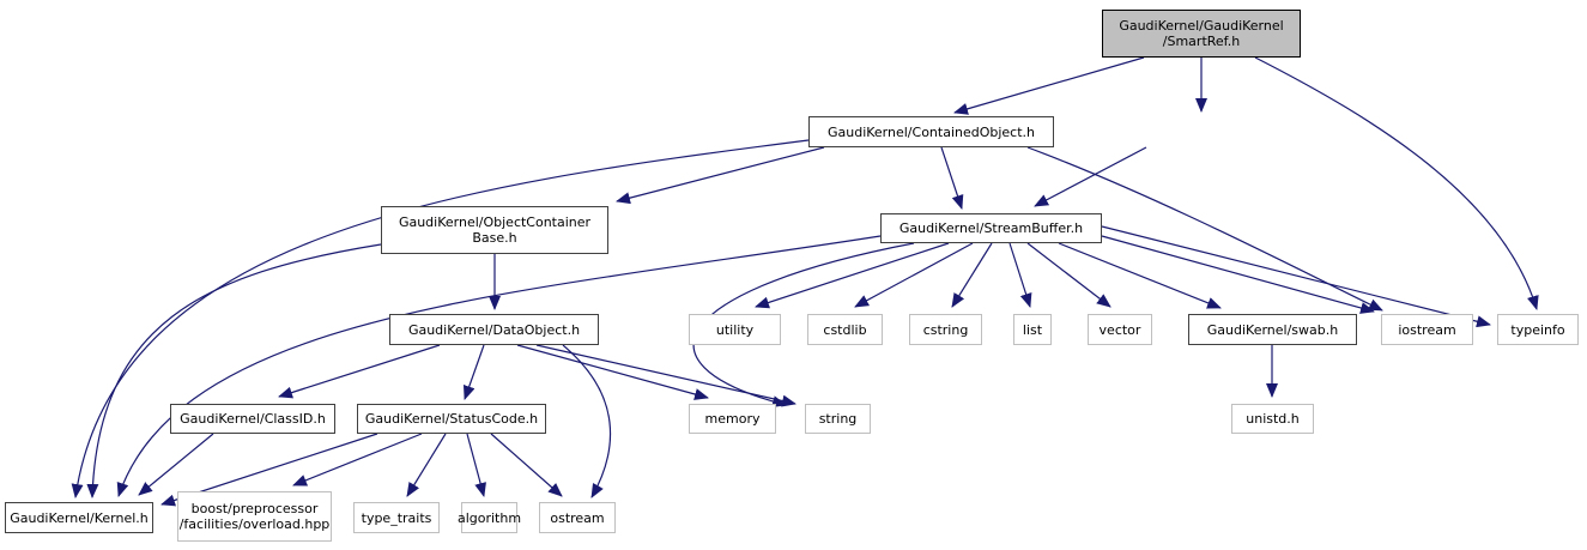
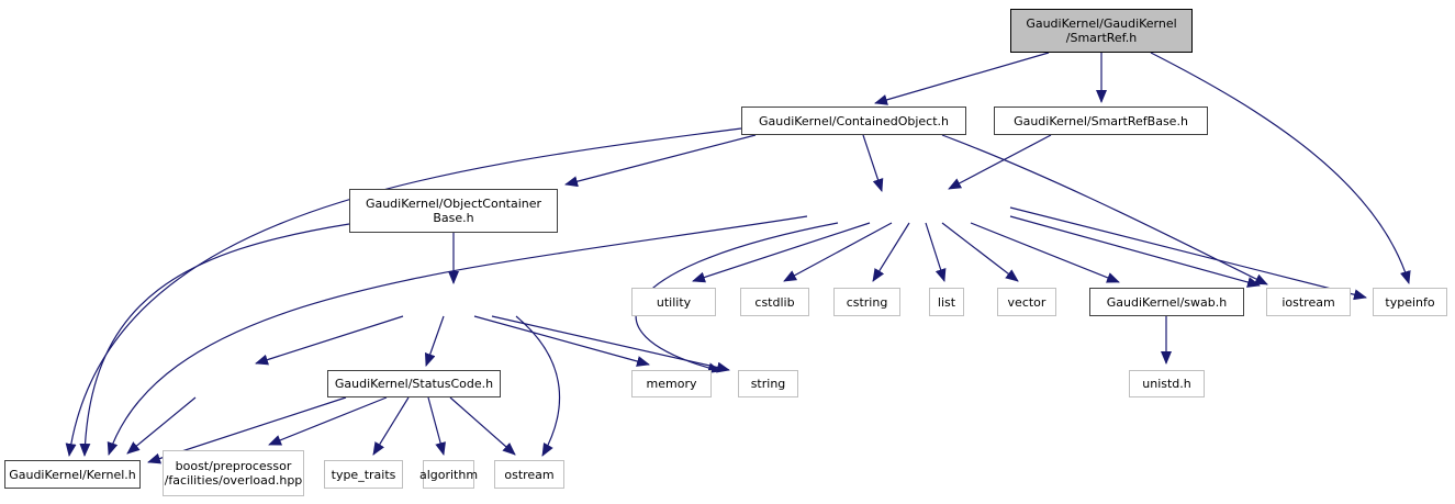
  GaudiKernel/GaudiKernel
  /SmartRef.h
  GaudiKernel/ContainedObject.h
+ GaudiKernel/SmartRefBase.h
  GaudiKernel/ObjectContainer
  Base.h
- GaudiKernel/StreamBuffer.h
- GaudiKernel/DataObject.h
  utility
  cstdlib
  cstring
  list
  vector
  GaudiKernel/swab.h
  iostream
  typeinfo
- GaudiKernel/ClassID.h
  GaudiKernel/StatusCode.h
  memory
  string
  unistd.h
  GaudiKernel/Kernel.h
  boost/preprocessor
  /facilities/overload.hpp
  type_traits
  algorithm
  ostream
